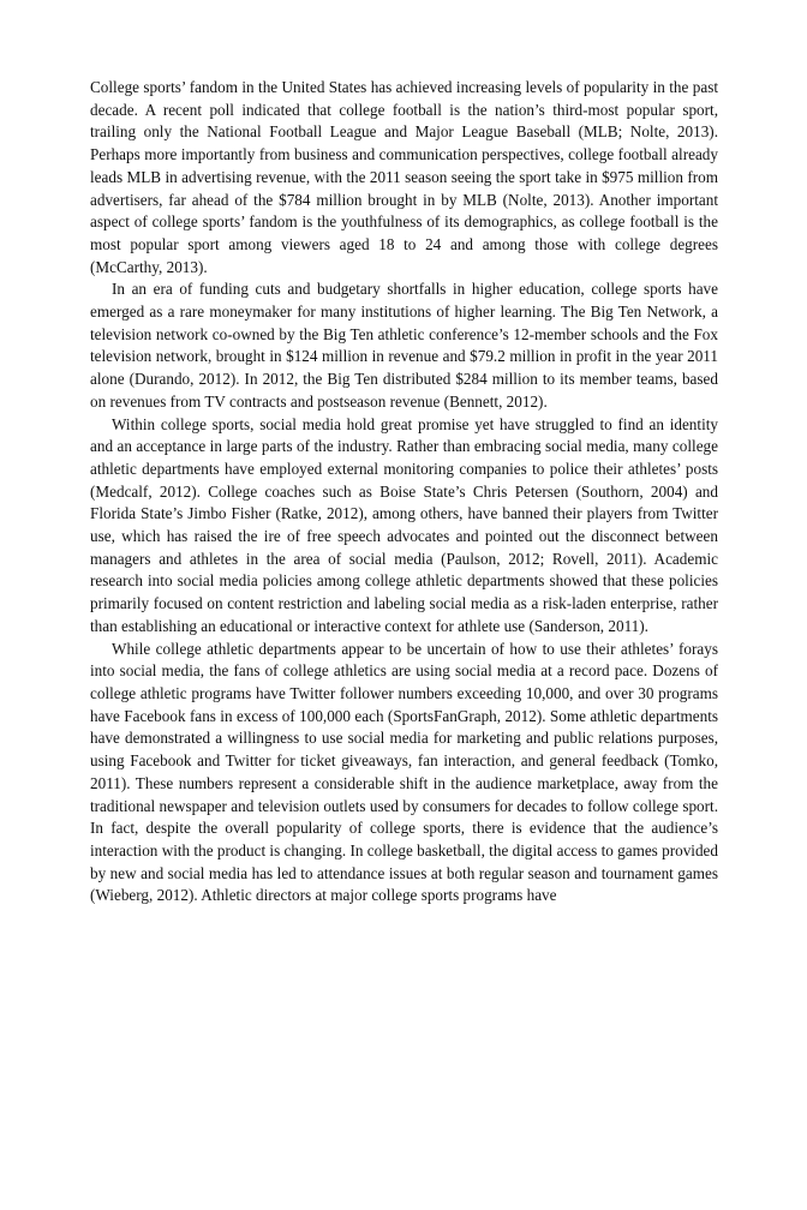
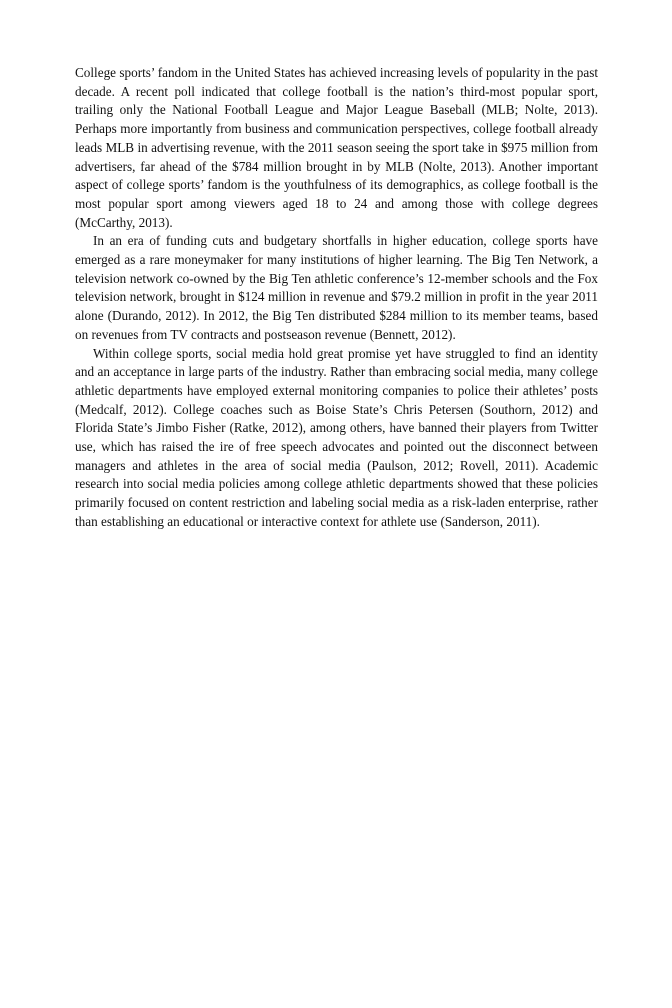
  College sports’ fandom in the United States has achieved increasing levels of popularity in the past decade. A recent poll indicated that college football is the nation’s third-most popular sport, trailing only the National Football League and Major League Baseball (MLB; Nolte, 2013). Perhaps more importantly from business and communication perspectives, college football already leads MLB in advertising revenue, with the 2011 season seeing the sport take in $975 million from advertisers, far ahead of the $784 million brought in by MLB (Nolte, 2013). Another important aspect of college sports’ fandom is the youthfulness of its demographics, as college football is the most popular sport among viewers aged 18 to 24 and among those with college degrees (McCarthy, 2013).
  In an era of funding cuts and budgetary shortfalls in higher education, college sports have emerged as a rare moneymaker for many institutions of higher learning. The Big Ten Network, a television network co-owned by the Big Ten athletic conference’s 12-member schools and the Fox television network, brought in $124 million in revenue and $79.2 million in profit in the year 2011 alone (Durando, 2012). In 2012, the Big Ten distributed $284 million to its member teams, based on revenues from TV contracts and postseason revenue (Bennett, 2012).
- Within college sports, social media hold great promise yet have struggled to find an identity and an acceptance in large parts of the industry. Rather than embracing social media, many college athletic departments have employed external monitoring companies to police their athletes’ posts (Medcalf, 2012). College coaches such as Boise State’s Chris Petersen (Southorn, 2004) and Florida State’s Jimbo Fisher (Ratke, 2012), among others, have banned their players from Twitter use, which has raised the ire of free speech advocates and pointed out the disconnect between managers and athletes in the area of social media (Paulson, 2012; Rovell, 2011). Academic research into social media policies among college athletic departments showed that these policies primarily focused on content restriction and labeling social media as a risk-laden enterprise, rather than establishing an educational or interactive context for athlete use (Sanderson, 2011).
+ Within college sports, social media hold great promise yet have struggled to find an identity and an acceptance in large parts of the industry. Rather than embracing social media, many college athletic departments have employed external monitoring companies to police their athletes’ posts (Medcalf, 2012). College coaches such as Boise State’s Chris Petersen (Southorn, 2012) and Florida State’s Jimbo Fisher (Ratke, 2012), among others, have banned their players from Twitter use, which has raised the ire of free speech advocates and pointed out the disconnect between managers and athletes in the area of social media (Paulson, 2012; Rovell, 2011). Academic research into social media policies among college athletic departments showed that these policies primarily focused on content restriction and labeling social media as a risk-laden enterprise, rather than establishing an educational or interactive context for athlete use (Sanderson, 2011).
- While college athletic departments appear to be uncertain of how to use their athletes’ forays into social media, the fans of college athletics are using social media at a record pace. Dozens of college athletic programs have Twitter follower numbers exceeding 10,000, and over 30 programs have Facebook fans in excess of 100,000 each (SportsFanGraph, 2012). Some athletic departments have demonstrated a willingness to use social media for marketing and public relations purposes, using Facebook and Twitter for ticket giveaways, fan interaction, and general feedback (Tomko, 2011). These numbers represent a considerable shift in the audience marketplace, away from the traditional newspaper and television outlets used by consumers for decades to follow college sport. In fact, despite the overall popularity of college sports, there is evidence that the audience’s interaction with the product is changing. In college basketball, the digital access to games provided by new and social media has led to attendance issues at both regular season and tournament games (Wieberg, 2012). Athletic directors at major college sports programs have
